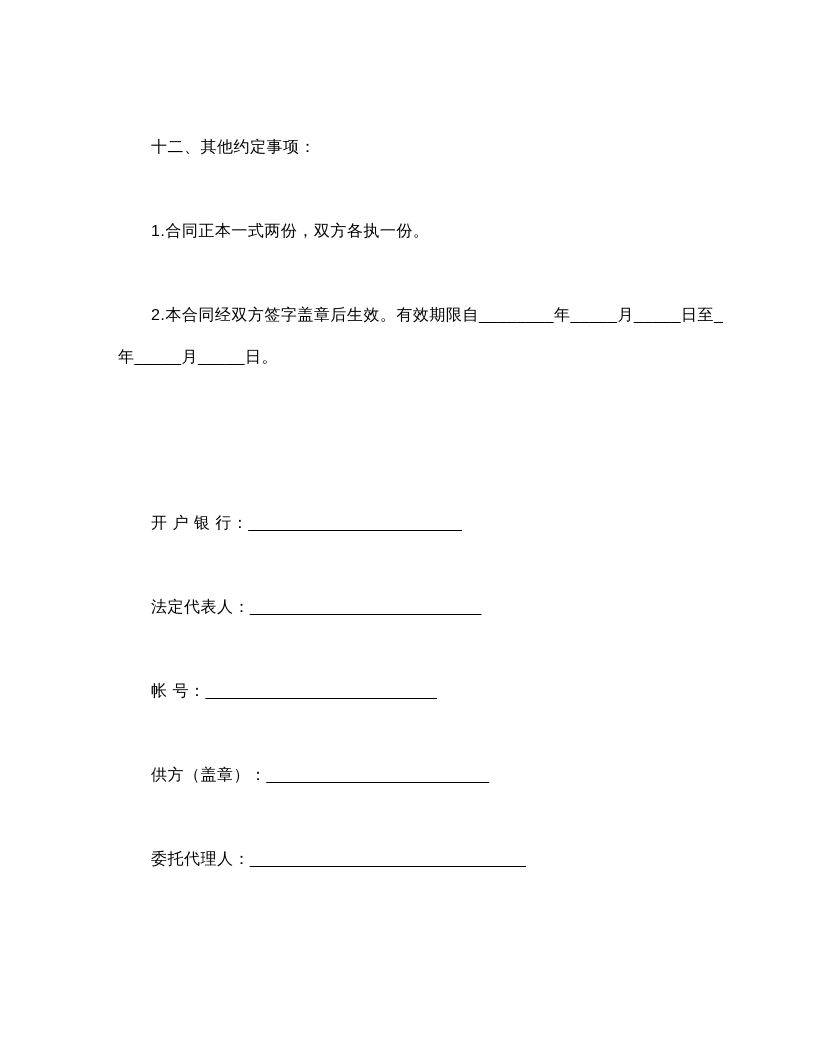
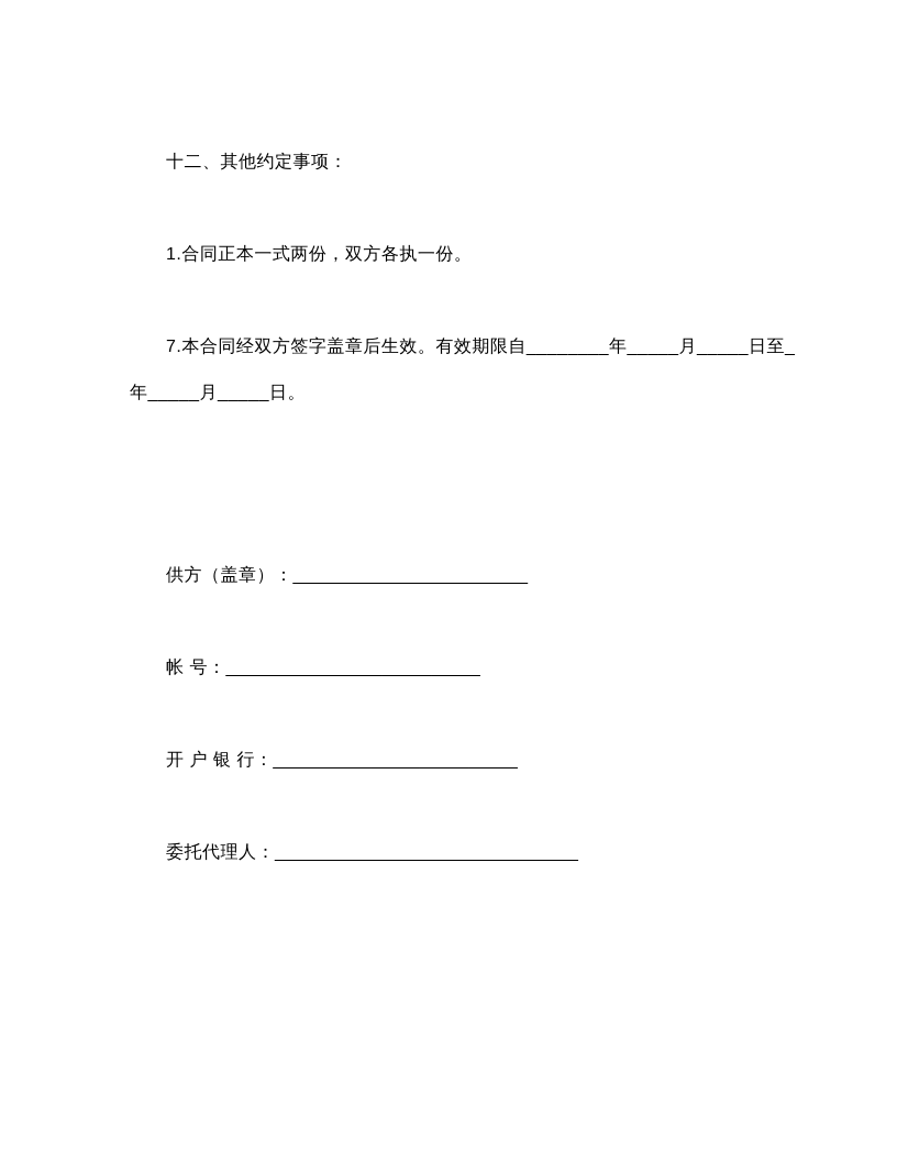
  十二、其他约定事项：
  1.合同正本一式两份，双方各执一份。
- 2.本合同经双方签字盖章后生效。有效期限自________年_____月_____日至_
+ 7.本合同经双方签字盖章后生效。有效期限自________年_____月_____日至_
  年_____月_____日。
- 开 户 银 行：________________________
+ 供方（盖章）：________________________
- 法定代表人：__________________________
  帐 号：__________________________
- 供方（盖章）：_________________________
+ 开 户 银 行：_________________________
  委托代理人：_______________________________
